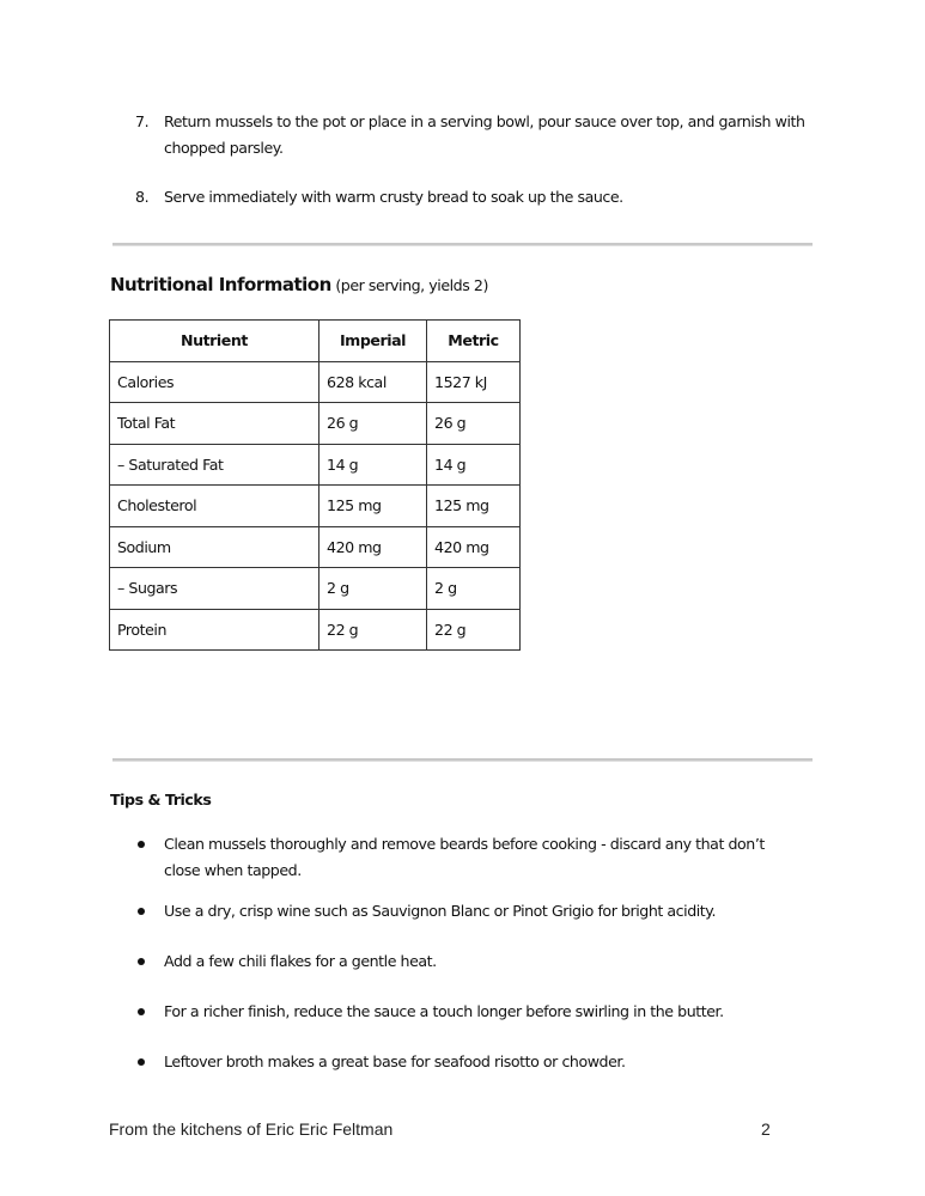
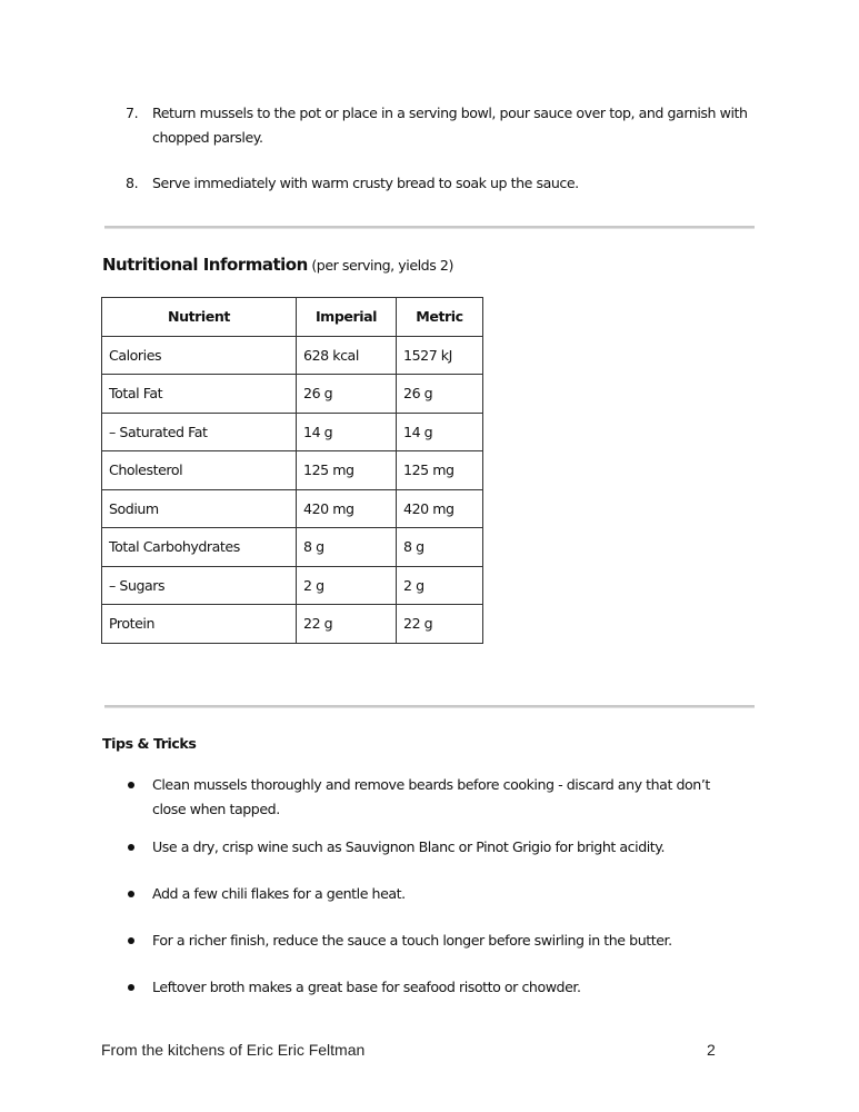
  7.
  Return mussels to the pot or place in a serving bowl, pour sauce over top, and garnish with chopped parsley.
  8.
  Serve immediately with warm crusty bread to soak up the sauce.
  Nutritional Information (per serving, yields 2)
  Nutrient	Imperial	Metric
  Calories	628 kcal	1527 kJ
  Total Fat	26 g	26 g
  – Saturated Fat	14 g	14 g
  Cholesterol	125 mg	125 mg
  Sodium	420 mg	420 mg
+ Total Carbohydrates	8 g	8 g
  – Sugars	2 g	2 g
  Protein	22 g	22 g
  Tips & Tricks
  Clean mussels thoroughly and remove beards before cooking - discard any that don’t close when tapped.
  Use a dry, crisp wine such as Sauvignon Blanc or Pinot Grigio for bright acidity.
  Add a few chili flakes for a gentle heat.
  For a richer finish, reduce the sauce a touch longer before swirling in the butter.
  Leftover broth makes a great base for seafood risotto or chowder.
  From the kitchens of Eric Eric Feltman
  2
